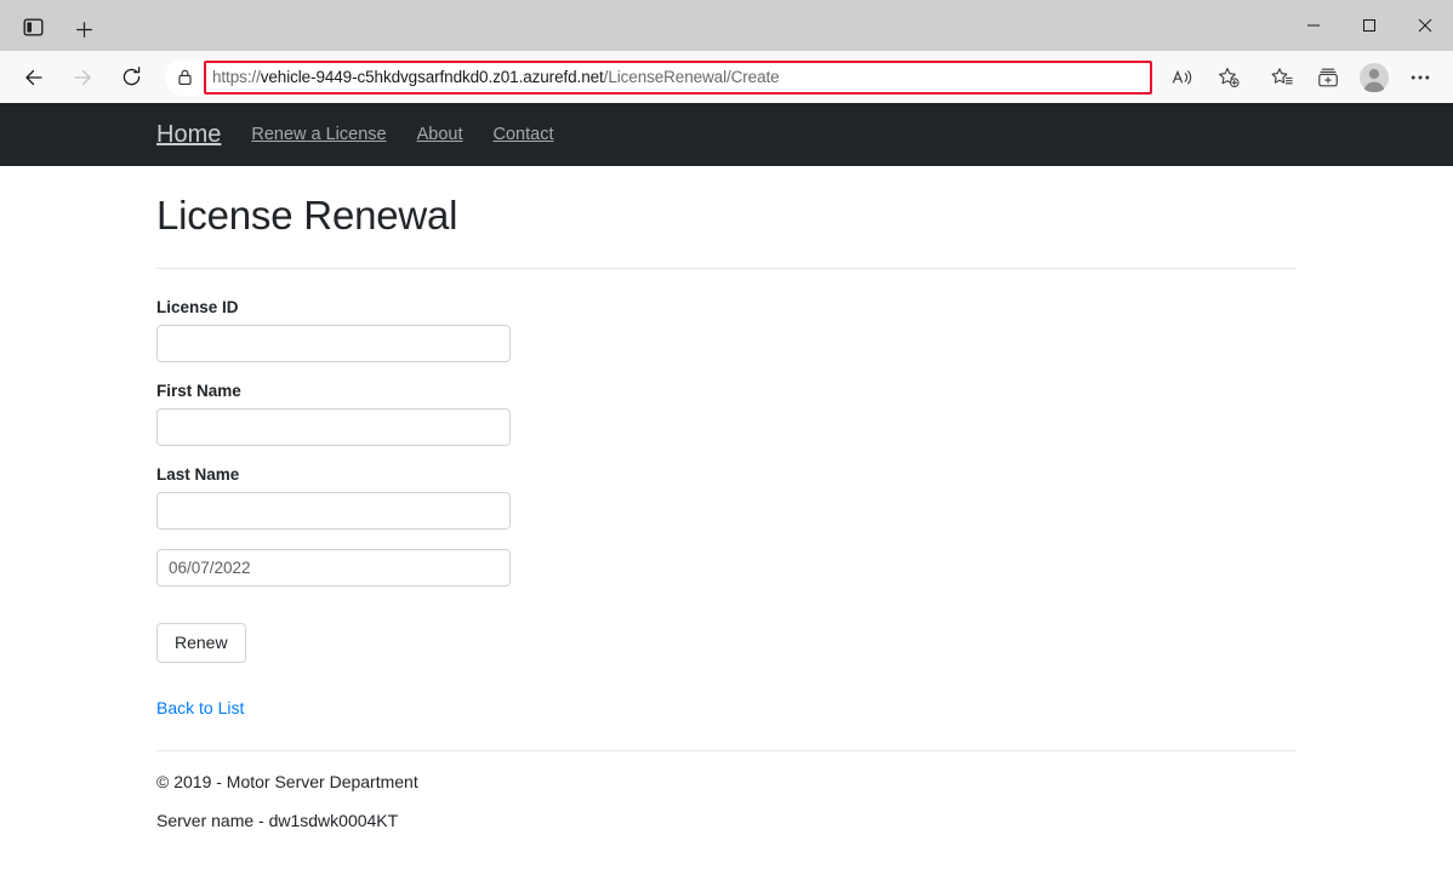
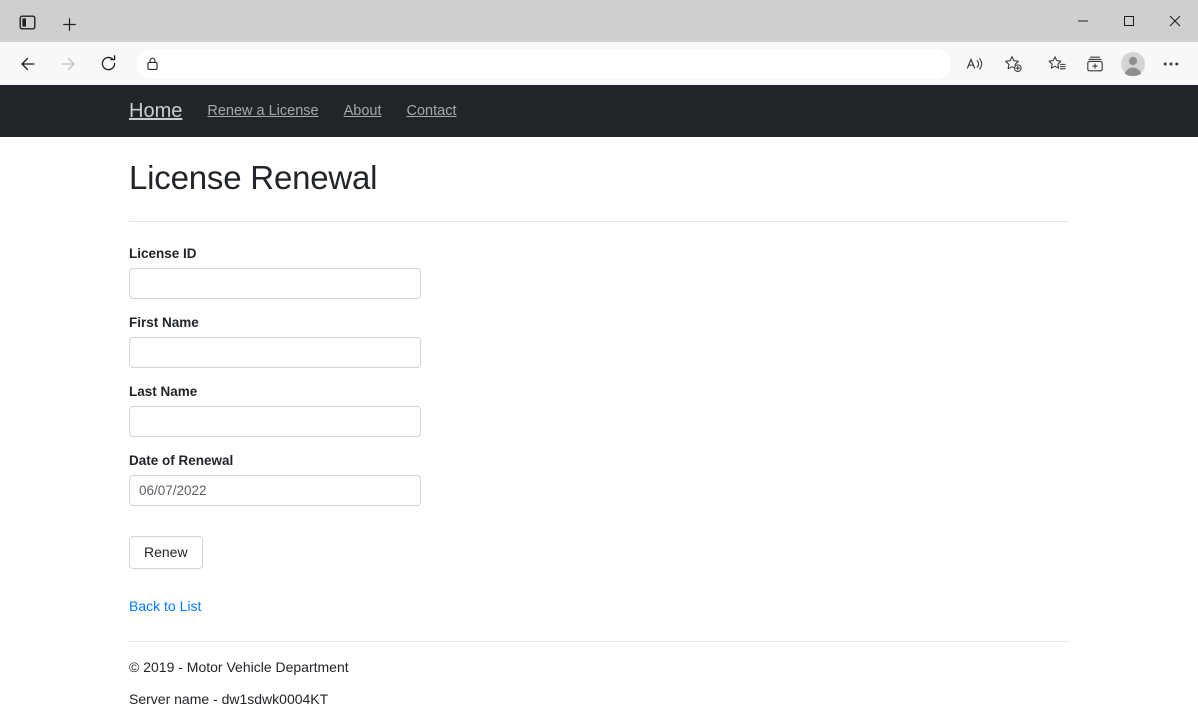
- https://vehicle-9449-c5hkdvgsarfndkd0.z01.azurefd.net/LicenseRenewal/Create
  Home
  Renew a License
  About
  Contact
  License Renewal
  License ID
  First Name
  Last Name
+ Date of Renewal
  06/07/2022
  Renew
  Back to List
- © 2019 - Motor Server Department
+ © 2019 - Motor Vehicle Department
  Server name - dw1sdwk0004KT
